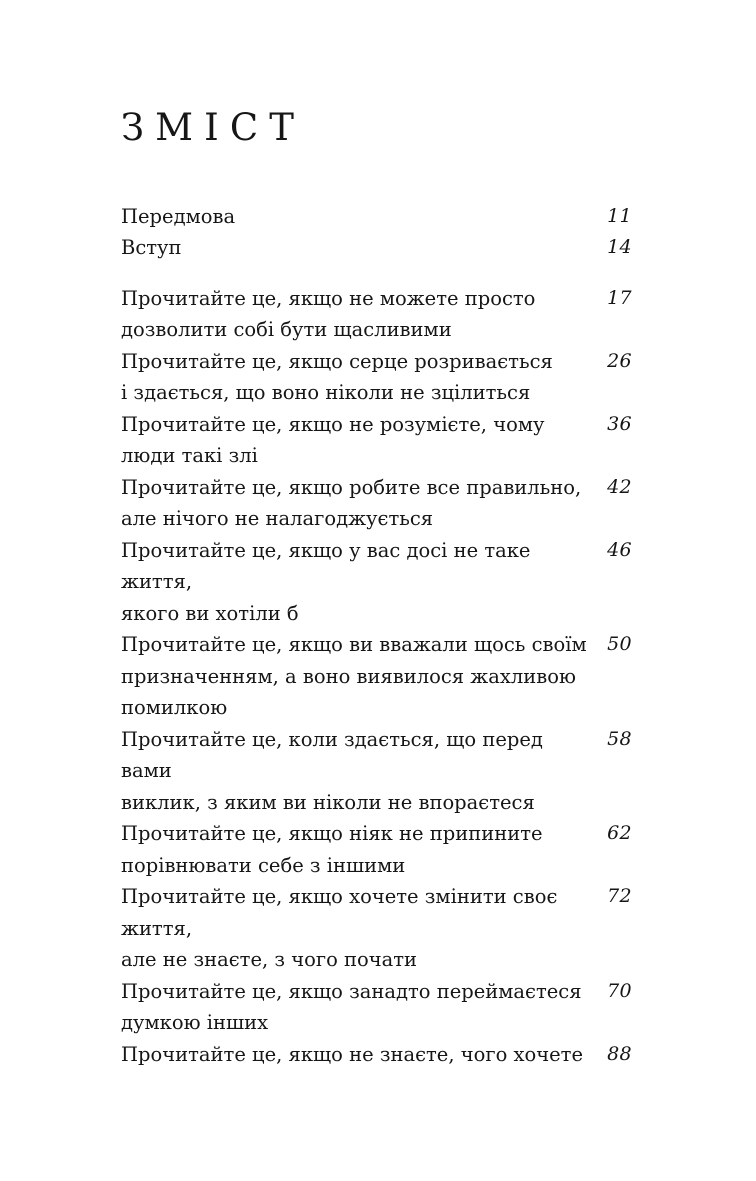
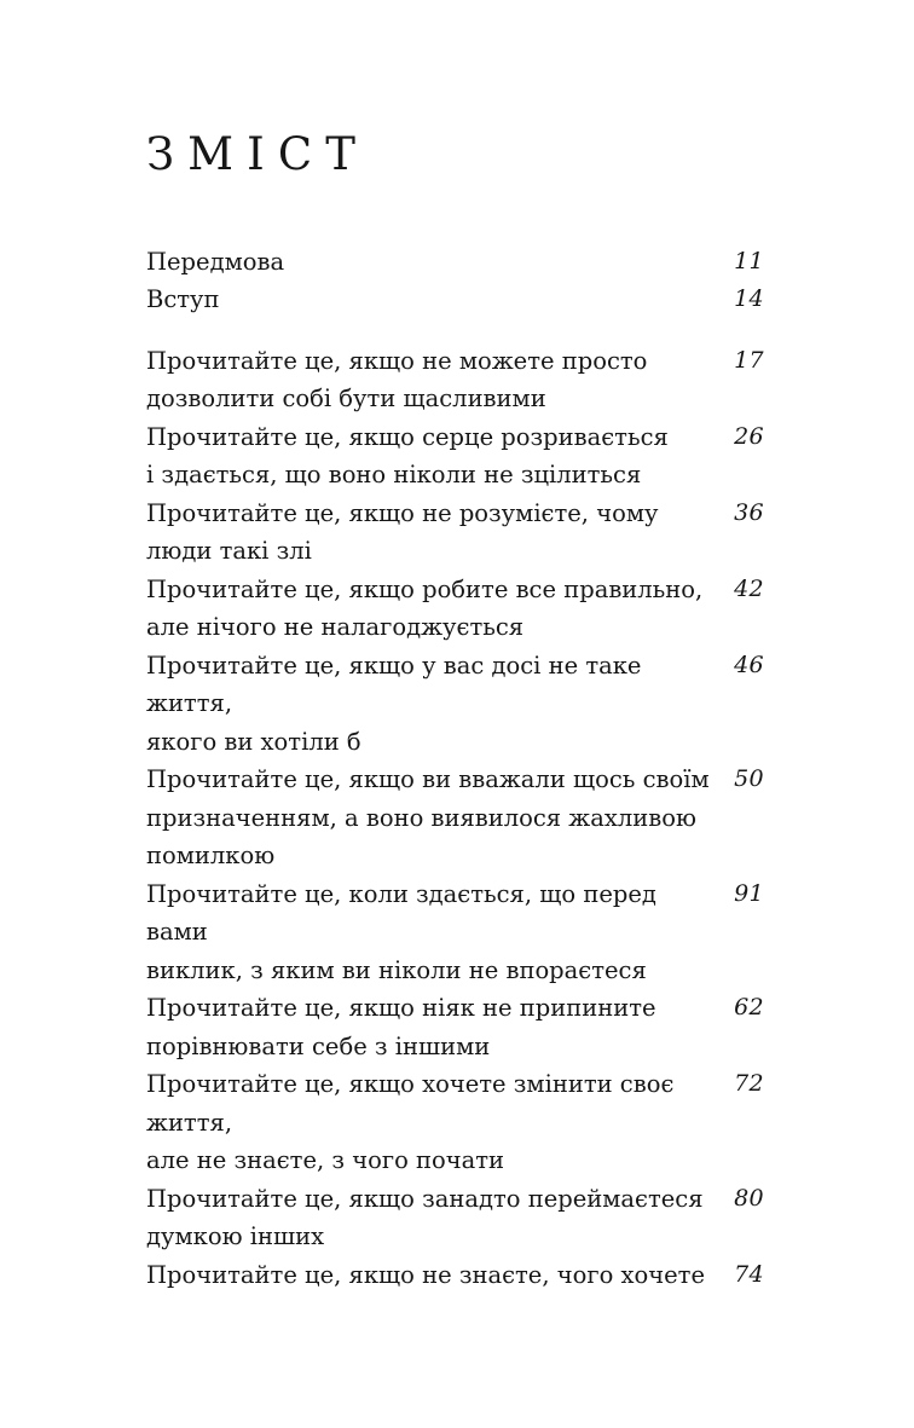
  ЗМІСТ
  Передмова
  11
  Вступ
  14
  Прочитайте це, якщо не можете просто
  дозволити собі бути щасливими
  17
  Прочитайте це, якщо серце розривається
  і здається, що воно ніколи не зцілиться
  26
  Прочитайте це, якщо не розумієте, чому
  люди такі злі
  36
  Прочитайте це, якщо робите все правильно,
  але нічого не налагоджується
  42
  Прочитайте це, якщо у вас досі не таке життя,
  якого ви хотіли б
  46
  Прочитайте це, якщо ви вважали щось своїм
  призначенням, а воно виявилося жахливою
  помилкою
  50
  Прочитайте це, коли здається, що перед вами
  виклик, з яким ви ніколи не впораєтеся
- 58
+ 91
  Прочитайте це, якщо ніяк не припините
  порівнювати себе з іншими
  62
  Прочитайте це, якщо хочете змінити своє життя,
  але не знаєте, з чого почати
  72
  Прочитайте це, якщо занадто переймаєтеся
  думкою інших
- 70
+ 80
  Прочитайте це, якщо не знаєте, чого хочете
- 88
+ 74
